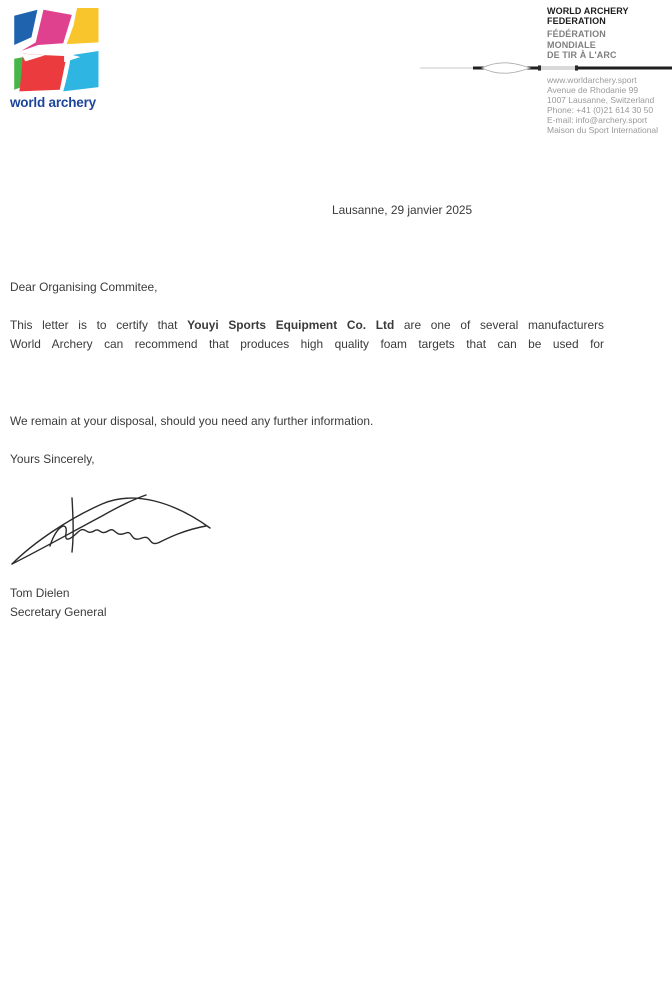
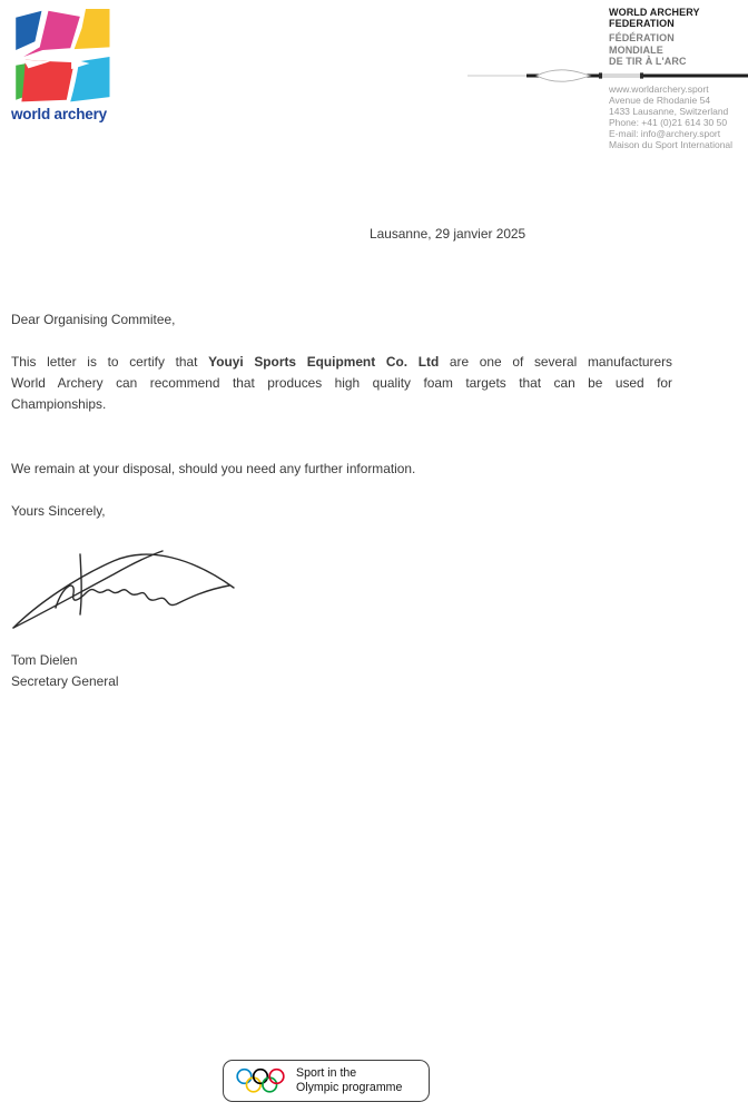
  world archery
  WORLD ARCHERY
  FEDERATION
  FÉDÉRATION
  MONDIALE
  DE TIR À L'ARC
  www.worldarchery.sport
- Avenue de Rhodanie 99
+ Avenue de Rhodanie 54
- 1007 Lausanne, Switzerland
+ 1433 Lausanne, Switzerland
  Phone: +41 (0)21 614 30 50
  E-mail: info@archery.sport
  Maison du Sport International
  Lausanne, 29 janvier 2025
  Dear Organising Commitee,
  This letter is to certify that Youyi Sports Equipment Co. Ltd are one of several manufacturers
  World Archery can recommend that produces high quality foam targets that can be used for
+ Championships.
  We remain at your disposal, should you need any further information.
  Yours Sincerely,
  Tom Dielen
  Secretary General
+ Sport in the
+ Olympic programme
